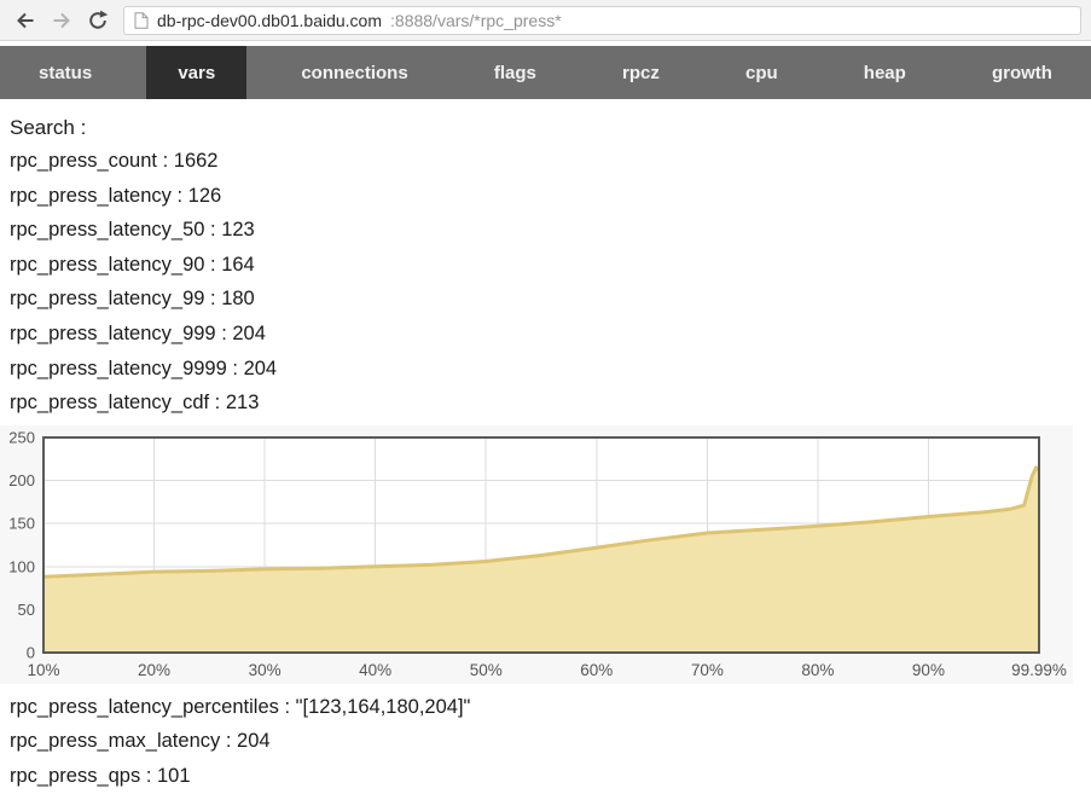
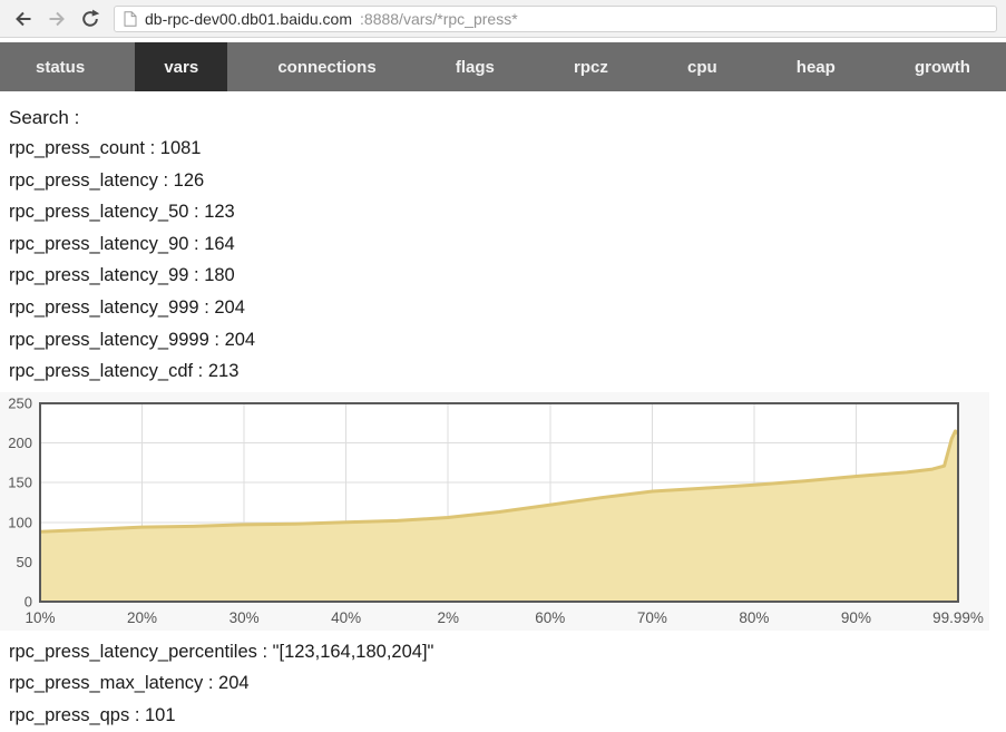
  db-rpc-dev00.db01.baidu.com
  :8888/vars/*rpc_press*
  status
  vars
  connections
  flags
  rpcz
  cpu
  heap
  growth
  Search :
- rpc_press_count : 1662
+ rpc_press_count : 1081
  rpc_press_latency : 126
  rpc_press_latency_50 : 123
  rpc_press_latency_90 : 164
  rpc_press_latency_99 : 180
  rpc_press_latency_999 : 204
  rpc_press_latency_9999 : 204
  rpc_press_latency_cdf : 213
  0
  50
  100
  150
  200
  250
  10%
  20%
  30%
  40%
- 50%
+ 2%
  60%
  70%
  80%
  90%
  99.99%
  rpc_press_latency_percentiles : "[123,164,180,204]"
  rpc_press_max_latency : 204
  rpc_press_qps : 101
